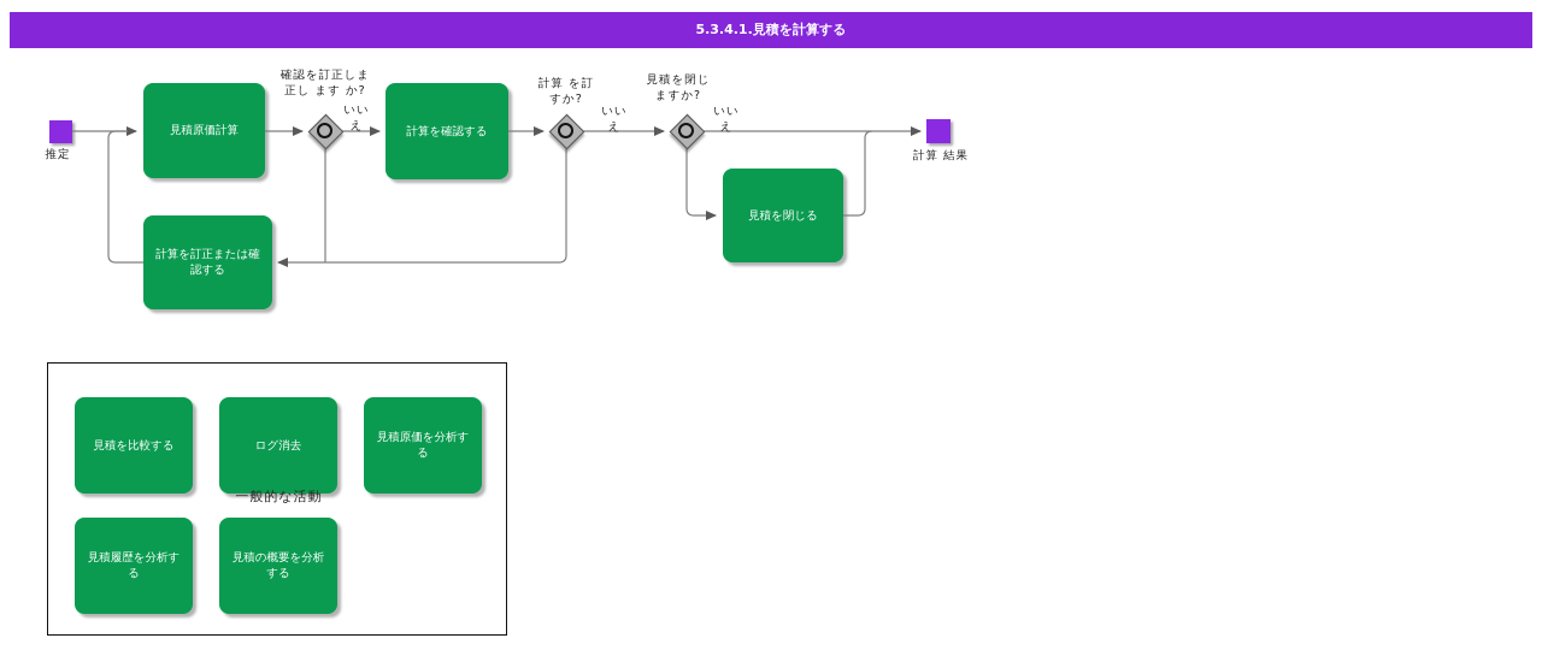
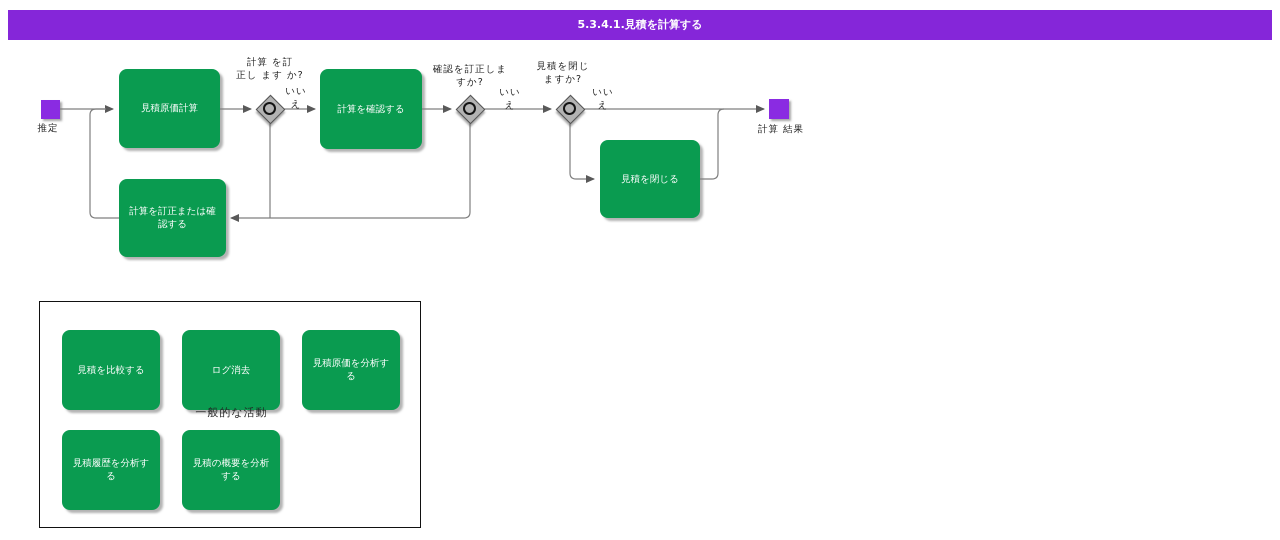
  5.3.4.1.見積を計算する
  推定
  計算 結果
  見積原価計算
  計算を確認する
  見積を閉じる
  計算を訂正または確認する
- 確認を訂正しま
+ 計算 を訂
  正し ます か?
  いい
  え
- 計算 を訂
+ 確認を訂正しま
  すか?
  いい
  え
  見積を閉じ
  ますか?
  いい
  え
  見積を比較する
  ログ消去
  見積原価を分析する
  見積履歴を分析する
  見積の概要を分析する
  一般的な活動
